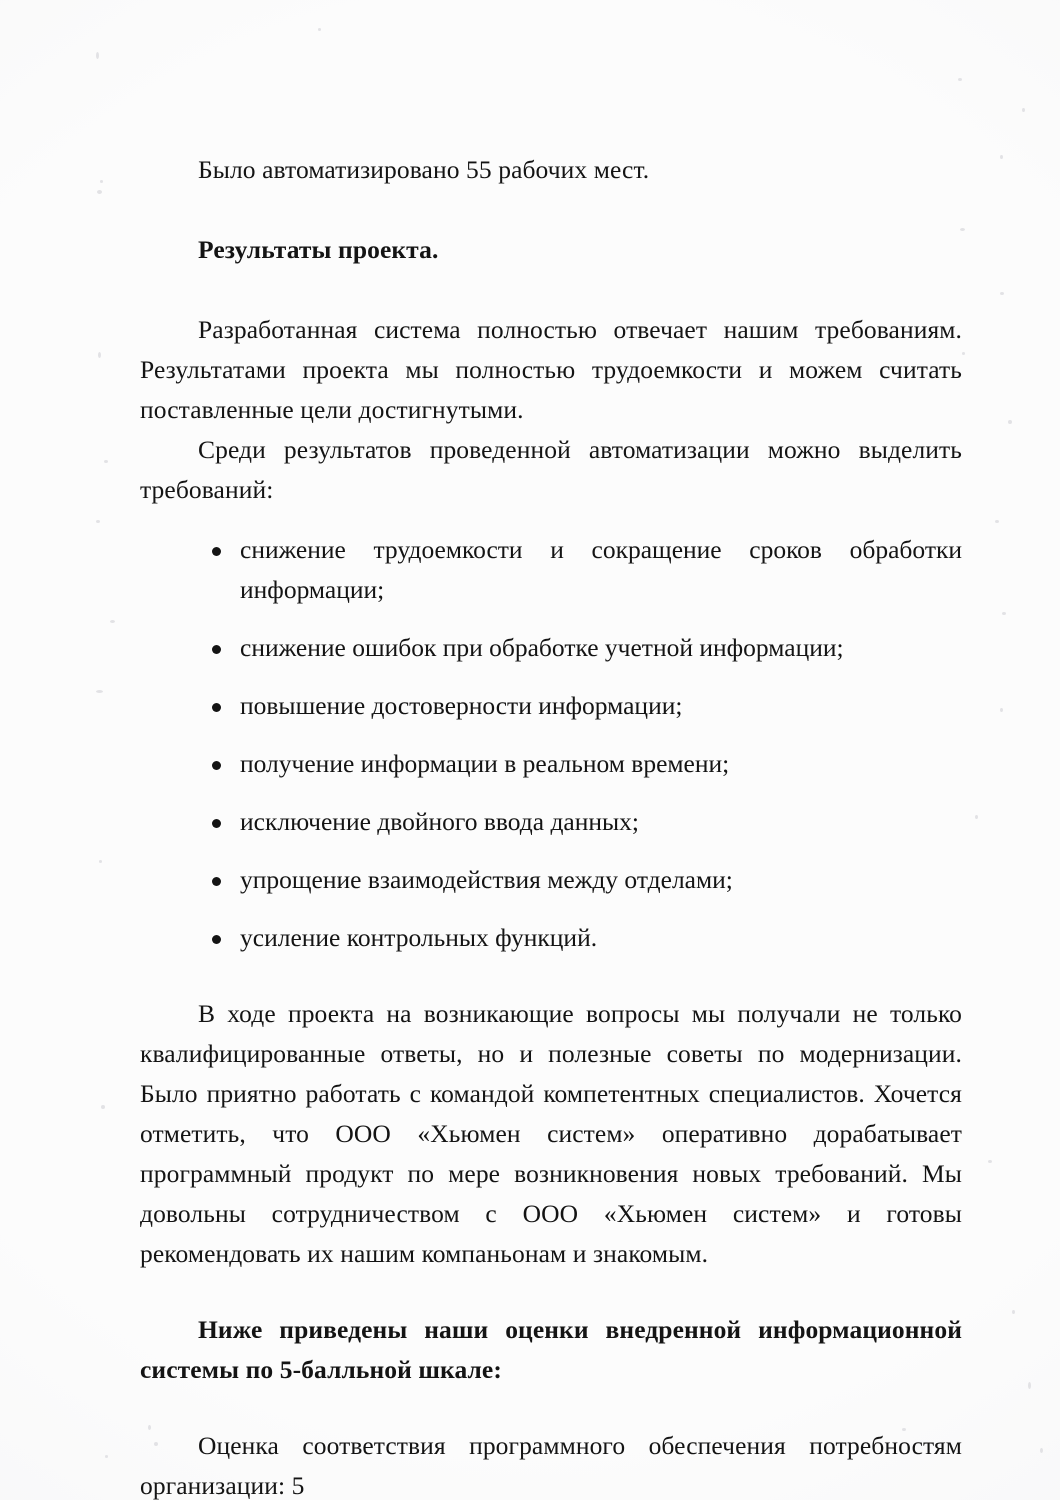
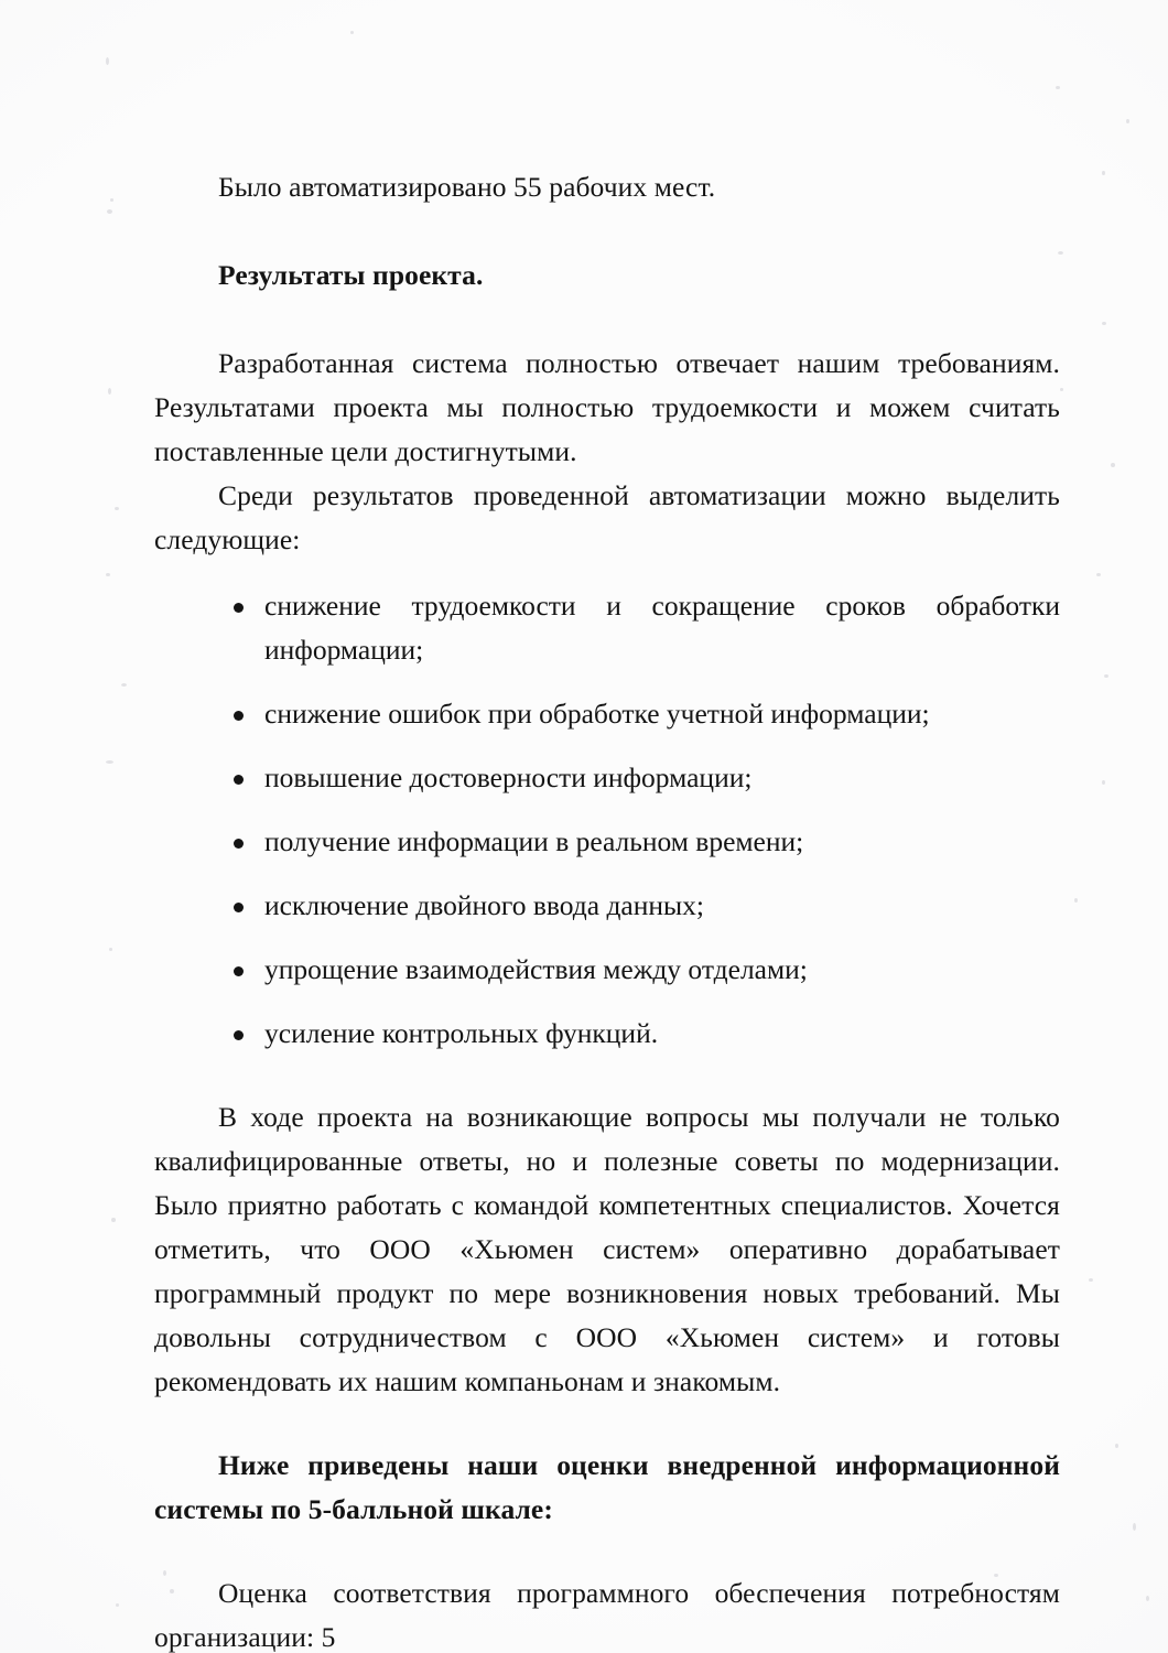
  Было автоматизировано 55 рабочих мест.
  Результаты проекта.
  Разработанная система полностью отвечает нашим требованиям. Результатами проекта мы полностью трудоемкости и можем считать поставленные цели достигнутыми.
- Среди результатов проведенной автоматизации можно выделить требований:
+ Среди результатов проведенной автоматизации можно выделить следующие:
  снижение трудоемкости и сокращение сроков обработки информации;
  снижение ошибок при обработке учетной информации;
  повышение достоверности информации;
  получение информации в реальном времени;
  исключение двойного ввода данных;
  упрощение взаимодействия между отделами;
  усиление контрольных функций.
  В ходе проекта на возникающие вопросы мы получали не только квалифицированные ответы, но и полезные советы по модернизации. Было приятно работать с командой компетентных специалистов. Хочется отметить, что ООО «Хьюмен систем» оперативно дорабатывает программный продукт по мере возникновения новых требований. Мы довольны сотрудничеством с ООО «Хьюмен систем» и готовы рекомендовать их нашим компаньонам и знакомым.
  Ниже приведены наши оценки внедренной информационной системы по 5-балльной шкале:
  Оценка соответствия программного обеспечения потребностям организации: 5
